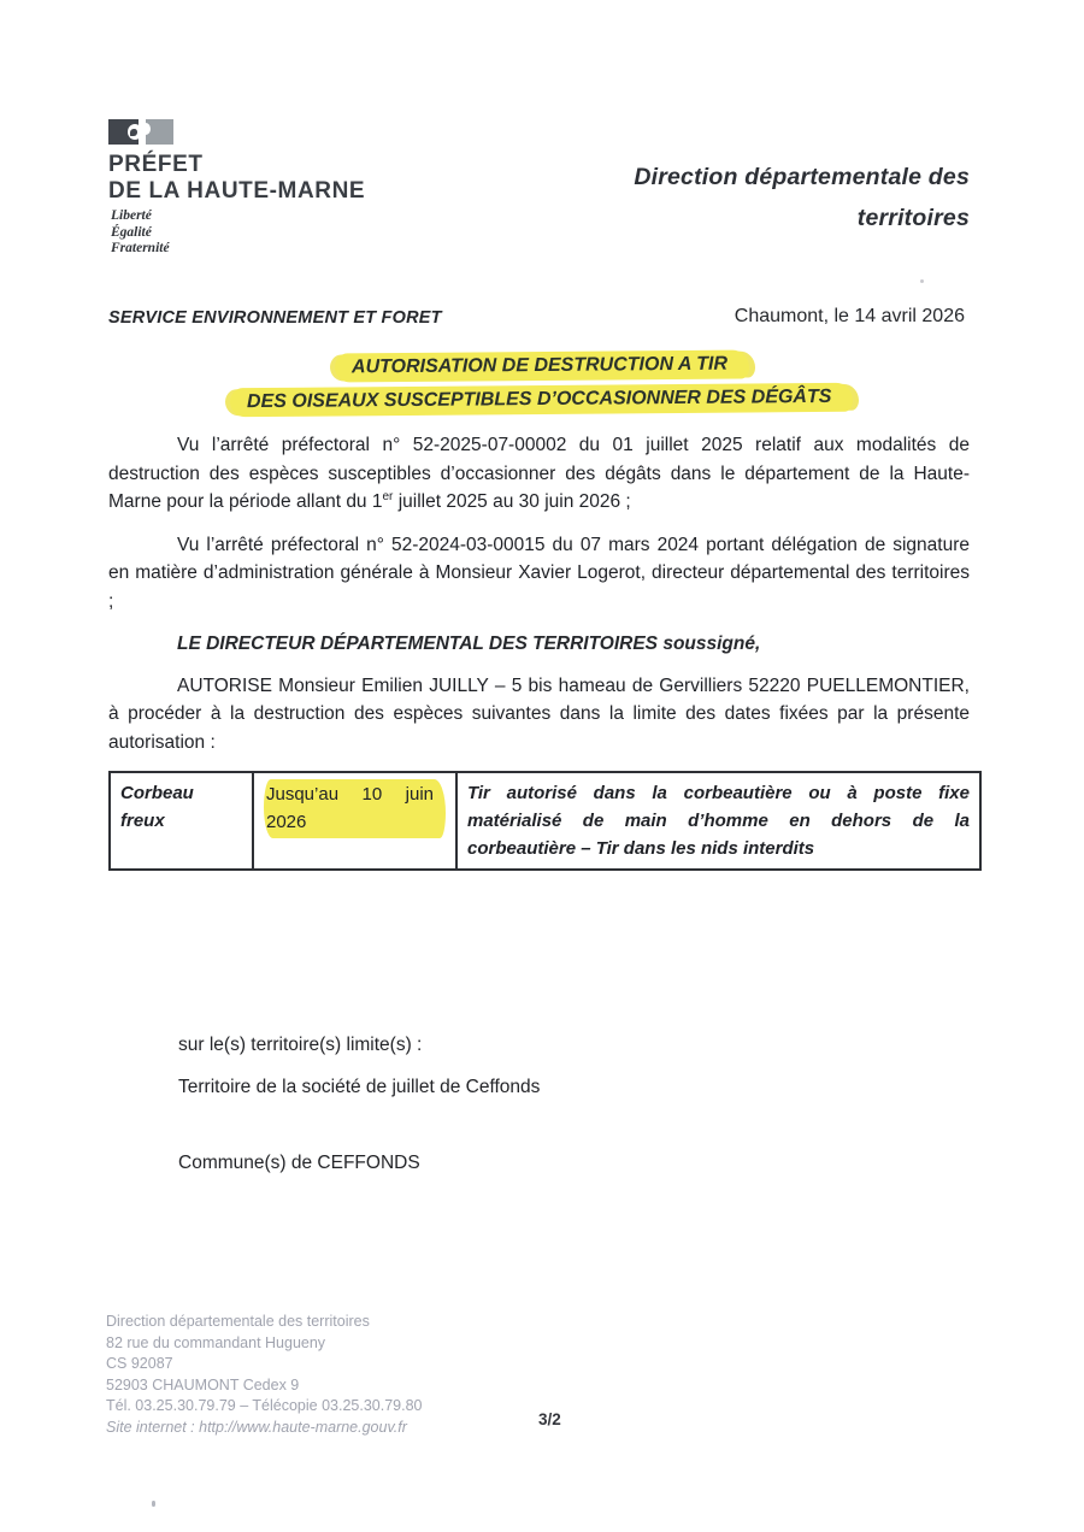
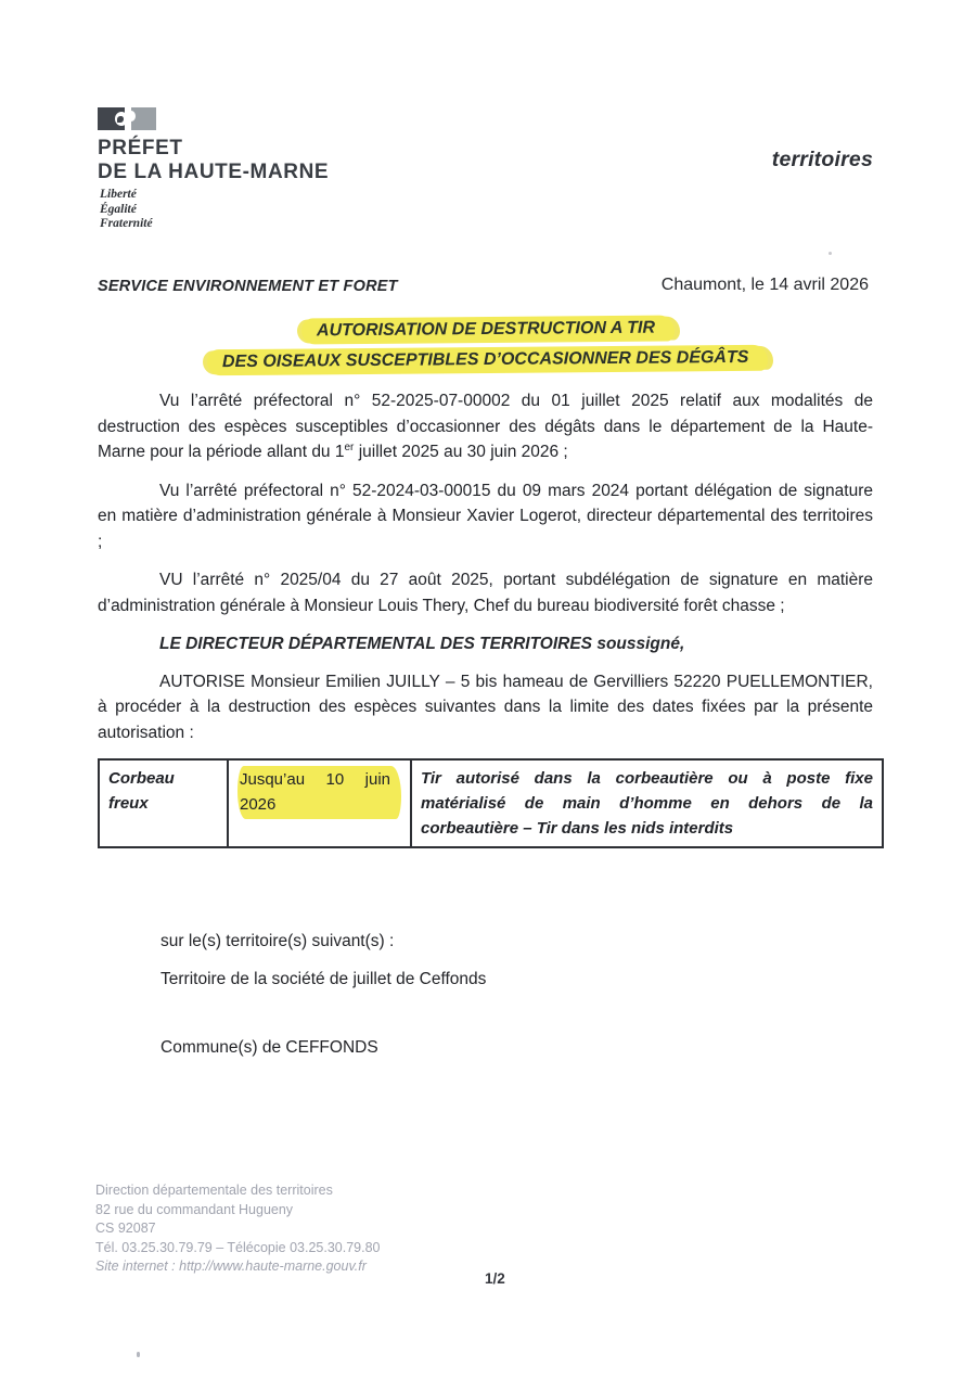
  PRÉFET
  DE LA HAUTE-MARNE
  Liberté
  Égalité
  Fraternité
- Direction départementale des
  territoires
  SERVICE ENVIRONNEMENT ET FORET
  Chaumont, le 14 avril 2026
  AUTORISATION DE DESTRUCTION A TIR
  DES OISEAUX SUSCEPTIBLES D’OCCASIONNER DES DÉGÂTS
  Vu l’arrêté préfectoral n° 52-2025-07-00002 du 01 juillet 2025 relatif aux modalités de destruction des espèces susceptibles d’occasionner des dégâts dans le département de la Haute-Marne pour la période allant du 1er juillet 2025 au 30 juin 2026 ;
- Vu l’arrêté préfectoral n° 52-2024-03-00015 du 07 mars 2024 portant délégation de signature en matière d’administration générale à Monsieur Xavier Logerot, directeur départemental des territoires ;
+ Vu l’arrêté préfectoral n° 52-2024-03-00015 du 09 mars 2024 portant délégation de signature en matière d’administration générale à Monsieur Xavier Logerot, directeur départemental des territoires ;
+ VU l’arrêté n° 2025/04 du 27 août 2025, portant subdélégation de signature en matière d’administration générale à Monsieur Louis Thery, Chef du bureau biodiversité forêt chasse ;
  LE DIRECTEUR DÉPARTEMENTAL DES TERRITOIRES soussigné,
  AUTORISE Monsieur Emilien JUILLY – 5 bis hameau de Gervilliers 52220 PUELLEMONTIER, à procéder à la destruction des espèces suivantes dans la limite des dates fixées par la présente autorisation :
  Corbeau freux	Jusqu’au 10 juin 2026	Tir autorisé dans la corbeautière ou à poste fixe matérialisé de main d’homme en dehors de la corbeautière – Tir dans les nids interdits
- sur le(s) territoire(s) limite(s) :
+ sur le(s) territoire(s) suivant(s) :
  Territoire de la société de juillet de Ceffonds
  Commune(s) de CEFFONDS
  Direction départementale des territoires
  82 rue du commandant Hugueny
  CS 92087
- 52903 CHAUMONT Cedex 9
  Tél. 03.25.30.79.79 – Télécopie 03.25.30.79.80
  Site internet : http://www.haute-marne.gouv.fr
- 3/2
+ 1/2
